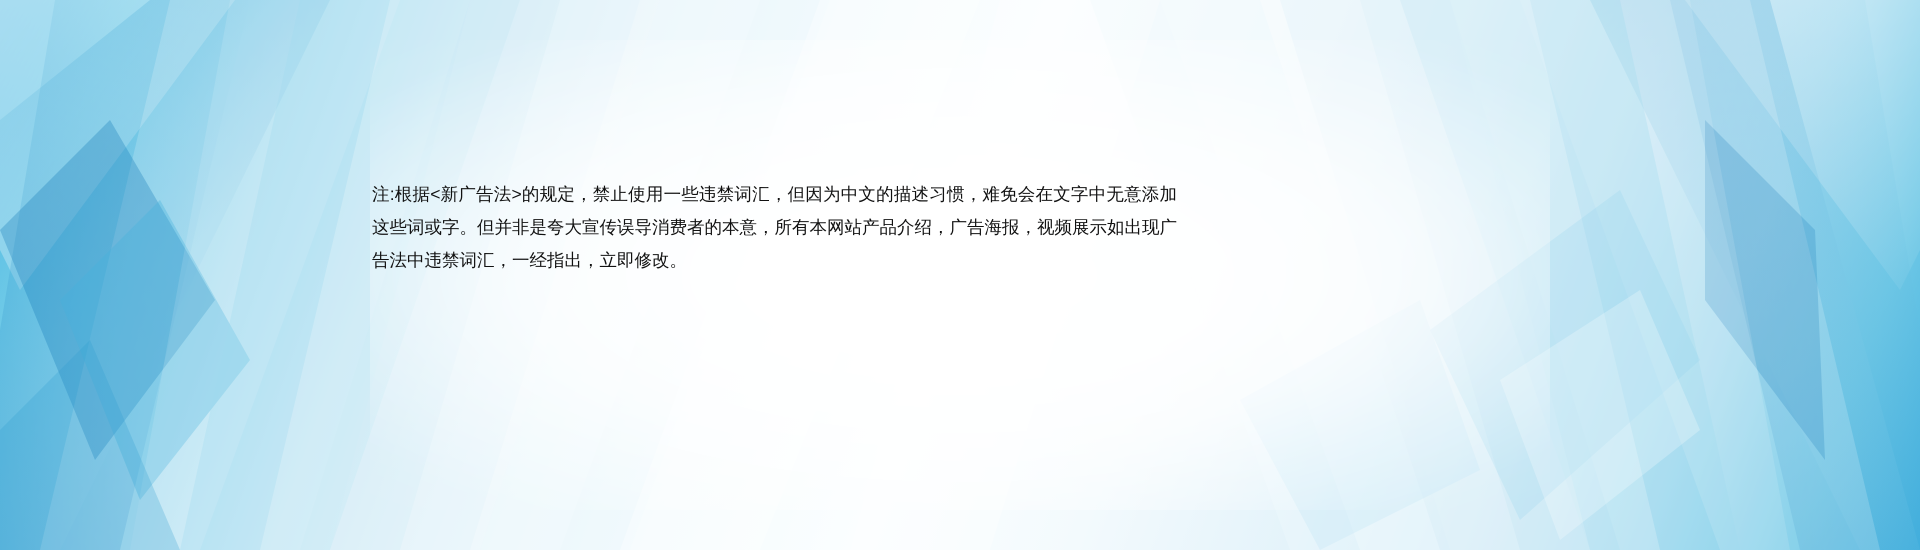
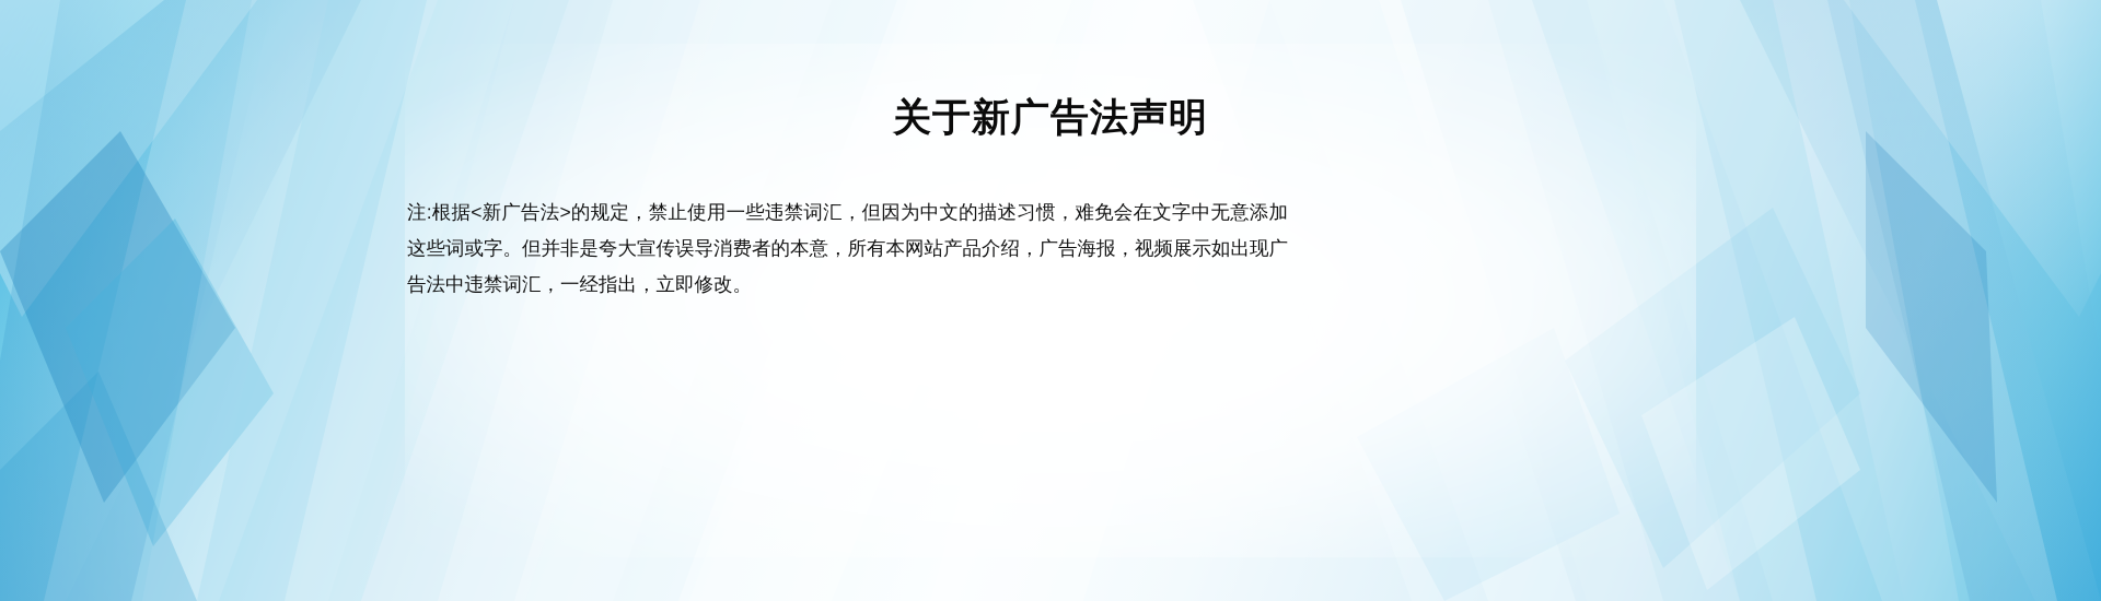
+ 关于新广告法声明
  注:根据<新广告法>的规定，禁止使用一些违禁词汇，但因为中文的描述习惯，难免会在文字中无意添加这些词或字。但并非是夸大宣传误导消费者的本意，所有本网站产品介绍，广告海报，视频展示如出现广告法中违禁词汇，一经指出，立即修改。
